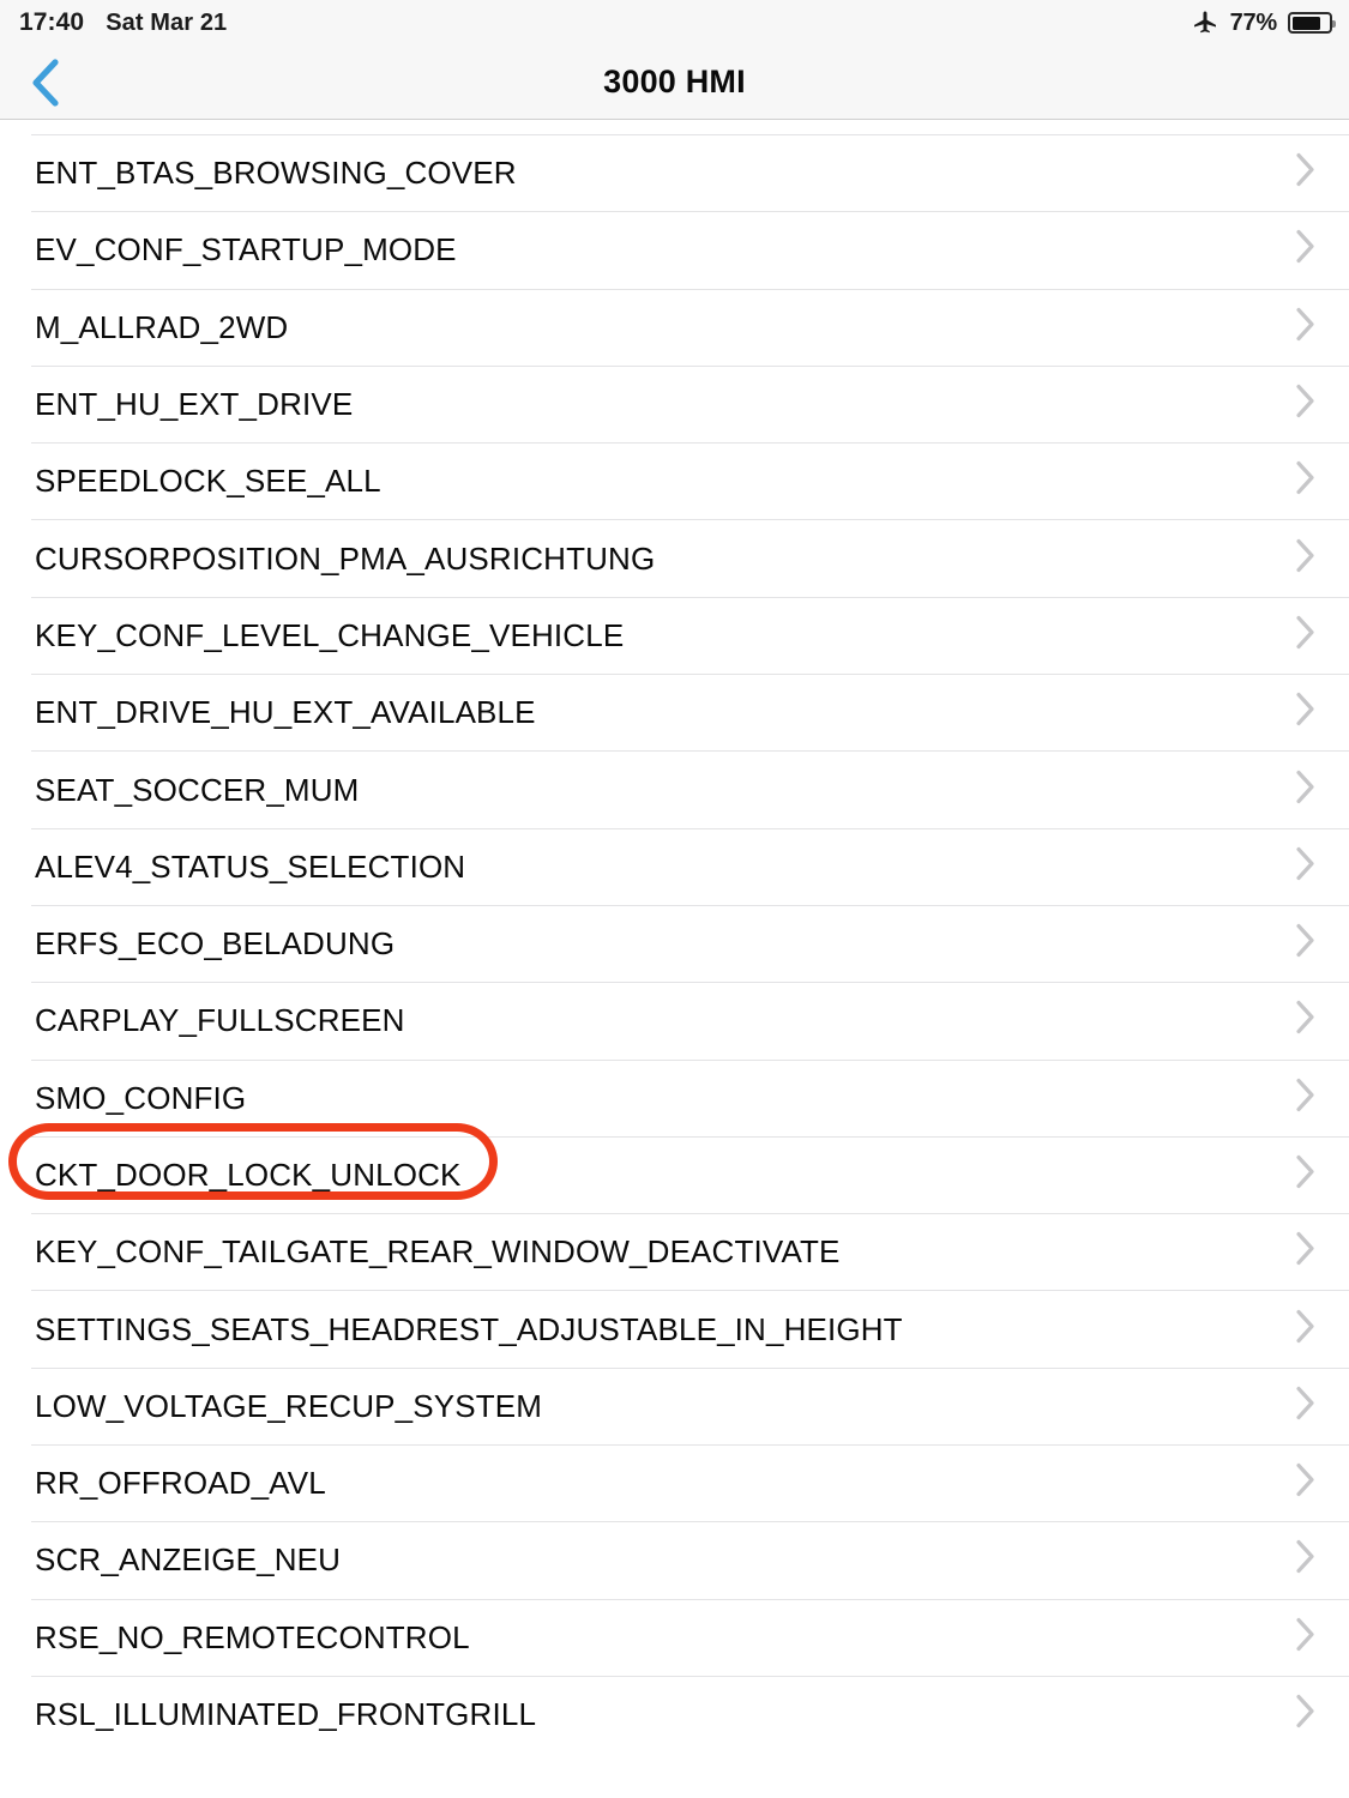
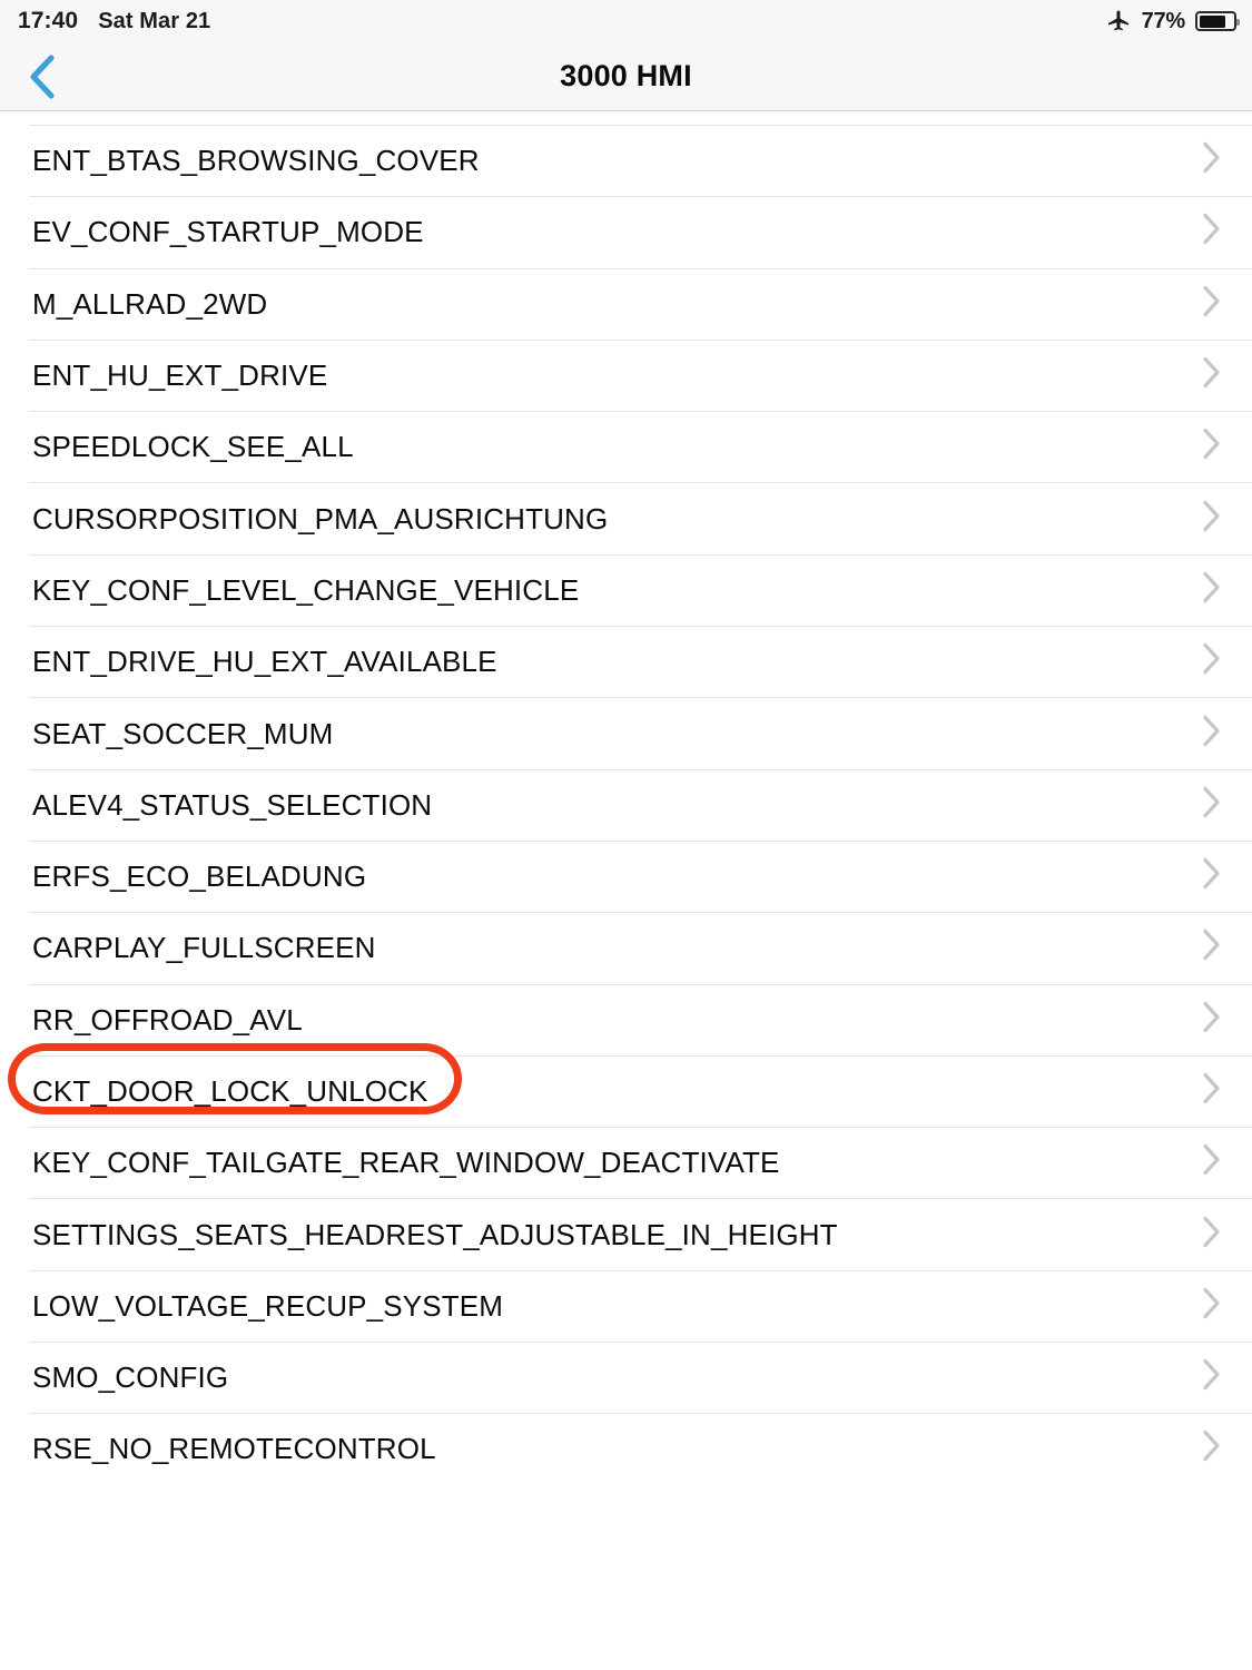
  17:40
  Sat Mar 21
  77%
  3000 HMI
  ENT_BTAS_BROWSING_COVER
  EV_CONF_STARTUP_MODE
  M_ALLRAD_2WD
  ENT_HU_EXT_DRIVE
  SPEEDLOCK_SEE_ALL
  CURSORPOSITION_PMA_AUSRICHTUNG
  KEY_CONF_LEVEL_CHANGE_VEHICLE
  ENT_DRIVE_HU_EXT_AVAILABLE
  SEAT_SOCCER_MUM
  ALEV4_STATUS_SELECTION
  ERFS_ECO_BELADUNG
  CARPLAY_FULLSCREEN
- SMO_CONFIG
+ RR_OFFROAD_AVL
  CKT_DOOR_LOCK_UNLOCK
  KEY_CONF_TAILGATE_REAR_WINDOW_DEACTIVATE
  SETTINGS_SEATS_HEADREST_ADJUSTABLE_IN_HEIGHT
  LOW_VOLTAGE_RECUP_SYSTEM
- RR_OFFROAD_AVL
+ SMO_CONFIG
- SCR_ANZEIGE_NEU
  RSE_NO_REMOTECONTROL
- RSL_ILLUMINATED_FRONTGRILL
